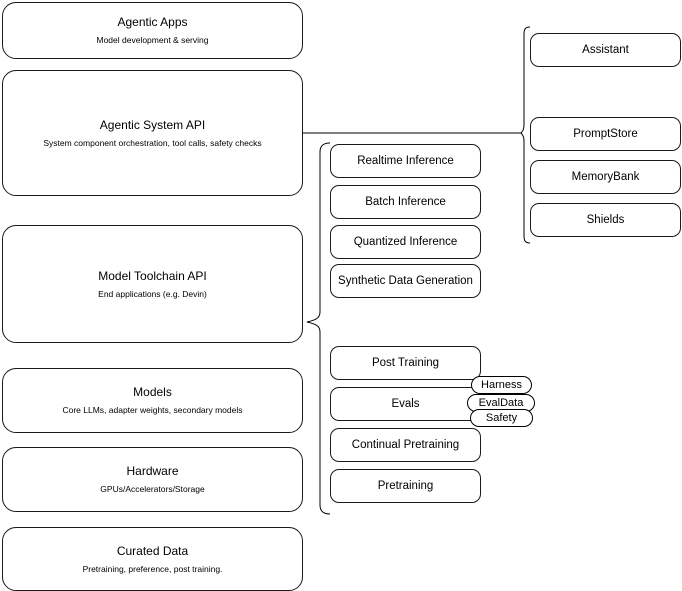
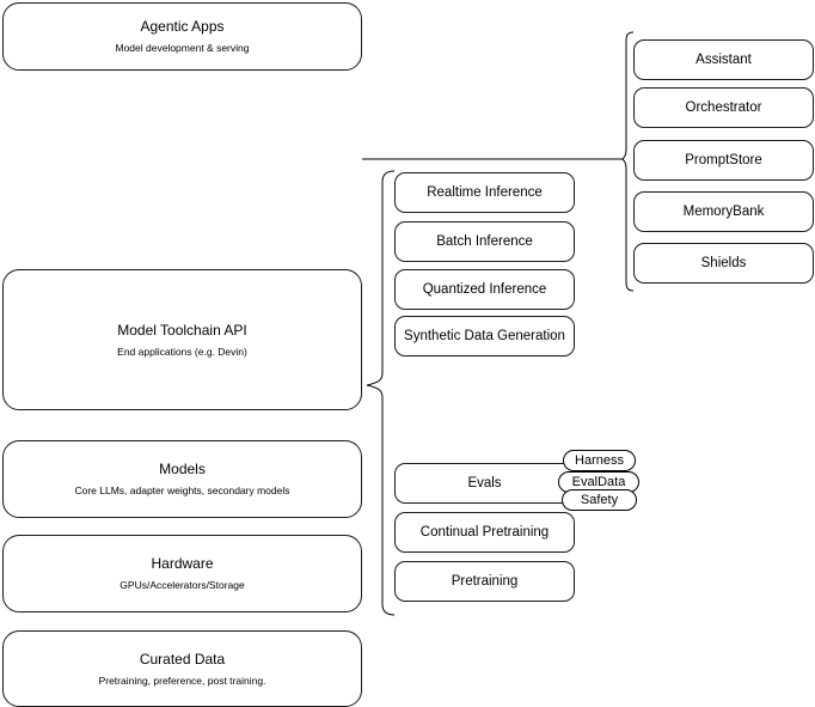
  Agentic Apps
  Model development & serving
- Agentic System API
- System component orchestration, tool calls, safety checks
  Model Toolchain API
  End applications (e.g. Devin)
  Models
  Core LLMs, adapter weights, secondary models
  Hardware
  GPUs/Accelerators/Storage
  Curated Data
  Pretraining, preference, post training.
  Realtime Inference
  Batch Inference
  Quantized Inference
  Synthetic Data Generation
- Post Training
  Evals
  Continual Pretraining
  Pretraining
  Harness
  EvalData
  Safety
  Assistant
+ Orchestrator
  PromptStore
  MemoryBank
  Shields
